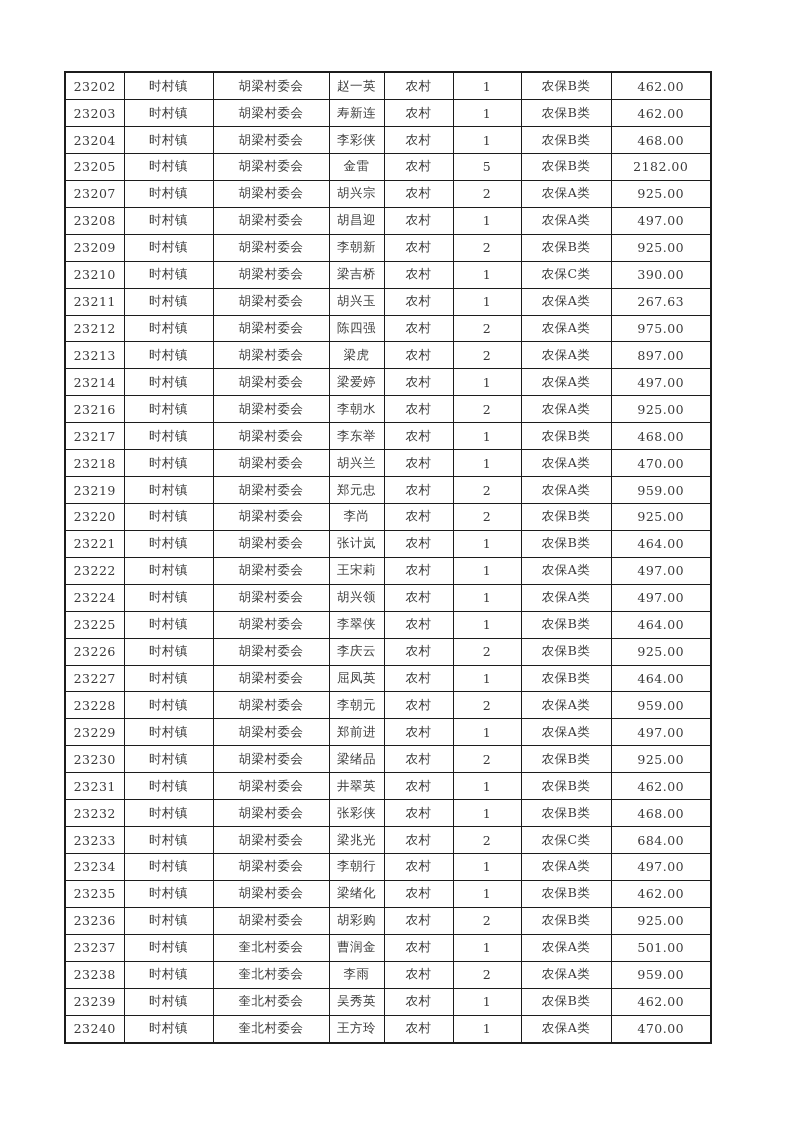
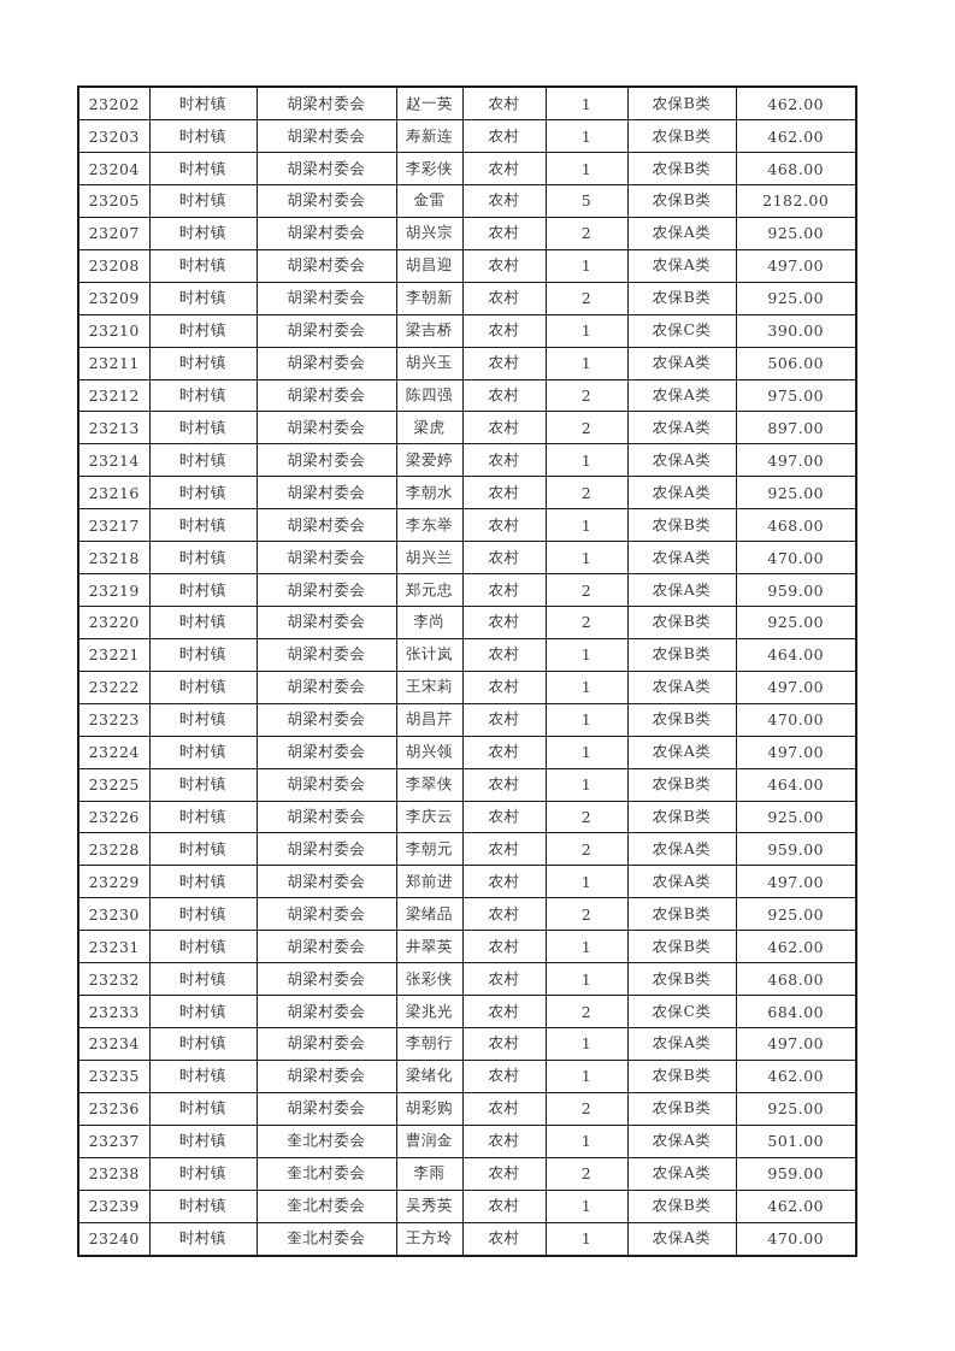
  23202	时村镇	胡梁村委会	赵一英	农村	1	农保B类	462.00
  23203	时村镇	胡梁村委会	寿新连	农村	1	农保B类	462.00
  23204	时村镇	胡梁村委会	李彩侠	农村	1	农保B类	468.00
  23205	时村镇	胡梁村委会	金雷	农村	5	农保B类	2182.00
  23207	时村镇	胡梁村委会	胡兴宗	农村	2	农保A类	925.00
  23208	时村镇	胡梁村委会	胡昌迎	农村	1	农保A类	497.00
  23209	时村镇	胡梁村委会	李朝新	农村	2	农保B类	925.00
  23210	时村镇	胡梁村委会	梁吉桥	农村	1	农保C类	390.00
- 23211	时村镇	胡梁村委会	胡兴玉	农村	1	农保A类	267.63
+ 23211	时村镇	胡梁村委会	胡兴玉	农村	1	农保A类	506.00
  23212	时村镇	胡梁村委会	陈四强	农村	2	农保A类	975.00
  23213	时村镇	胡梁村委会	梁虎	农村	2	农保A类	897.00
  23214	时村镇	胡梁村委会	梁爱婷	农村	1	农保A类	497.00
  23216	时村镇	胡梁村委会	李朝水	农村	2	农保A类	925.00
  23217	时村镇	胡梁村委会	李东举	农村	1	农保B类	468.00
  23218	时村镇	胡梁村委会	胡兴兰	农村	1	农保A类	470.00
  23219	时村镇	胡梁村委会	郑元忠	农村	2	农保A类	959.00
  23220	时村镇	胡梁村委会	李尚	农村	2	农保B类	925.00
  23221	时村镇	胡梁村委会	张计岚	农村	1	农保B类	464.00
  23222	时村镇	胡梁村委会	王宋莉	农村	1	农保A类	497.00
+ 23223	时村镇	胡梁村委会	胡昌芹	农村	1	农保B类	470.00
  23224	时村镇	胡梁村委会	胡兴领	农村	1	农保A类	497.00
  23225	时村镇	胡梁村委会	李翠侠	农村	1	农保B类	464.00
  23226	时村镇	胡梁村委会	李庆云	农村	2	农保B类	925.00
- 23227	时村镇	胡梁村委会	屈凤英	农村	1	农保B类	464.00
  23228	时村镇	胡梁村委会	李朝元	农村	2	农保A类	959.00
  23229	时村镇	胡梁村委会	郑前进	农村	1	农保A类	497.00
  23230	时村镇	胡梁村委会	梁绪品	农村	2	农保B类	925.00
  23231	时村镇	胡梁村委会	井翠英	农村	1	农保B类	462.00
  23232	时村镇	胡梁村委会	张彩侠	农村	1	农保B类	468.00
  23233	时村镇	胡梁村委会	梁兆光	农村	2	农保C类	684.00
  23234	时村镇	胡梁村委会	李朝行	农村	1	农保A类	497.00
  23235	时村镇	胡梁村委会	梁绪化	农村	1	农保B类	462.00
  23236	时村镇	胡梁村委会	胡彩购	农村	2	农保B类	925.00
  23237	时村镇	奎北村委会	曹润金	农村	1	农保A类	501.00
  23238	时村镇	奎北村委会	李雨	农村	2	农保A类	959.00
  23239	时村镇	奎北村委会	吴秀英	农村	1	农保B类	462.00
  23240	时村镇	奎北村委会	王方玲	农村	1	农保A类	470.00
